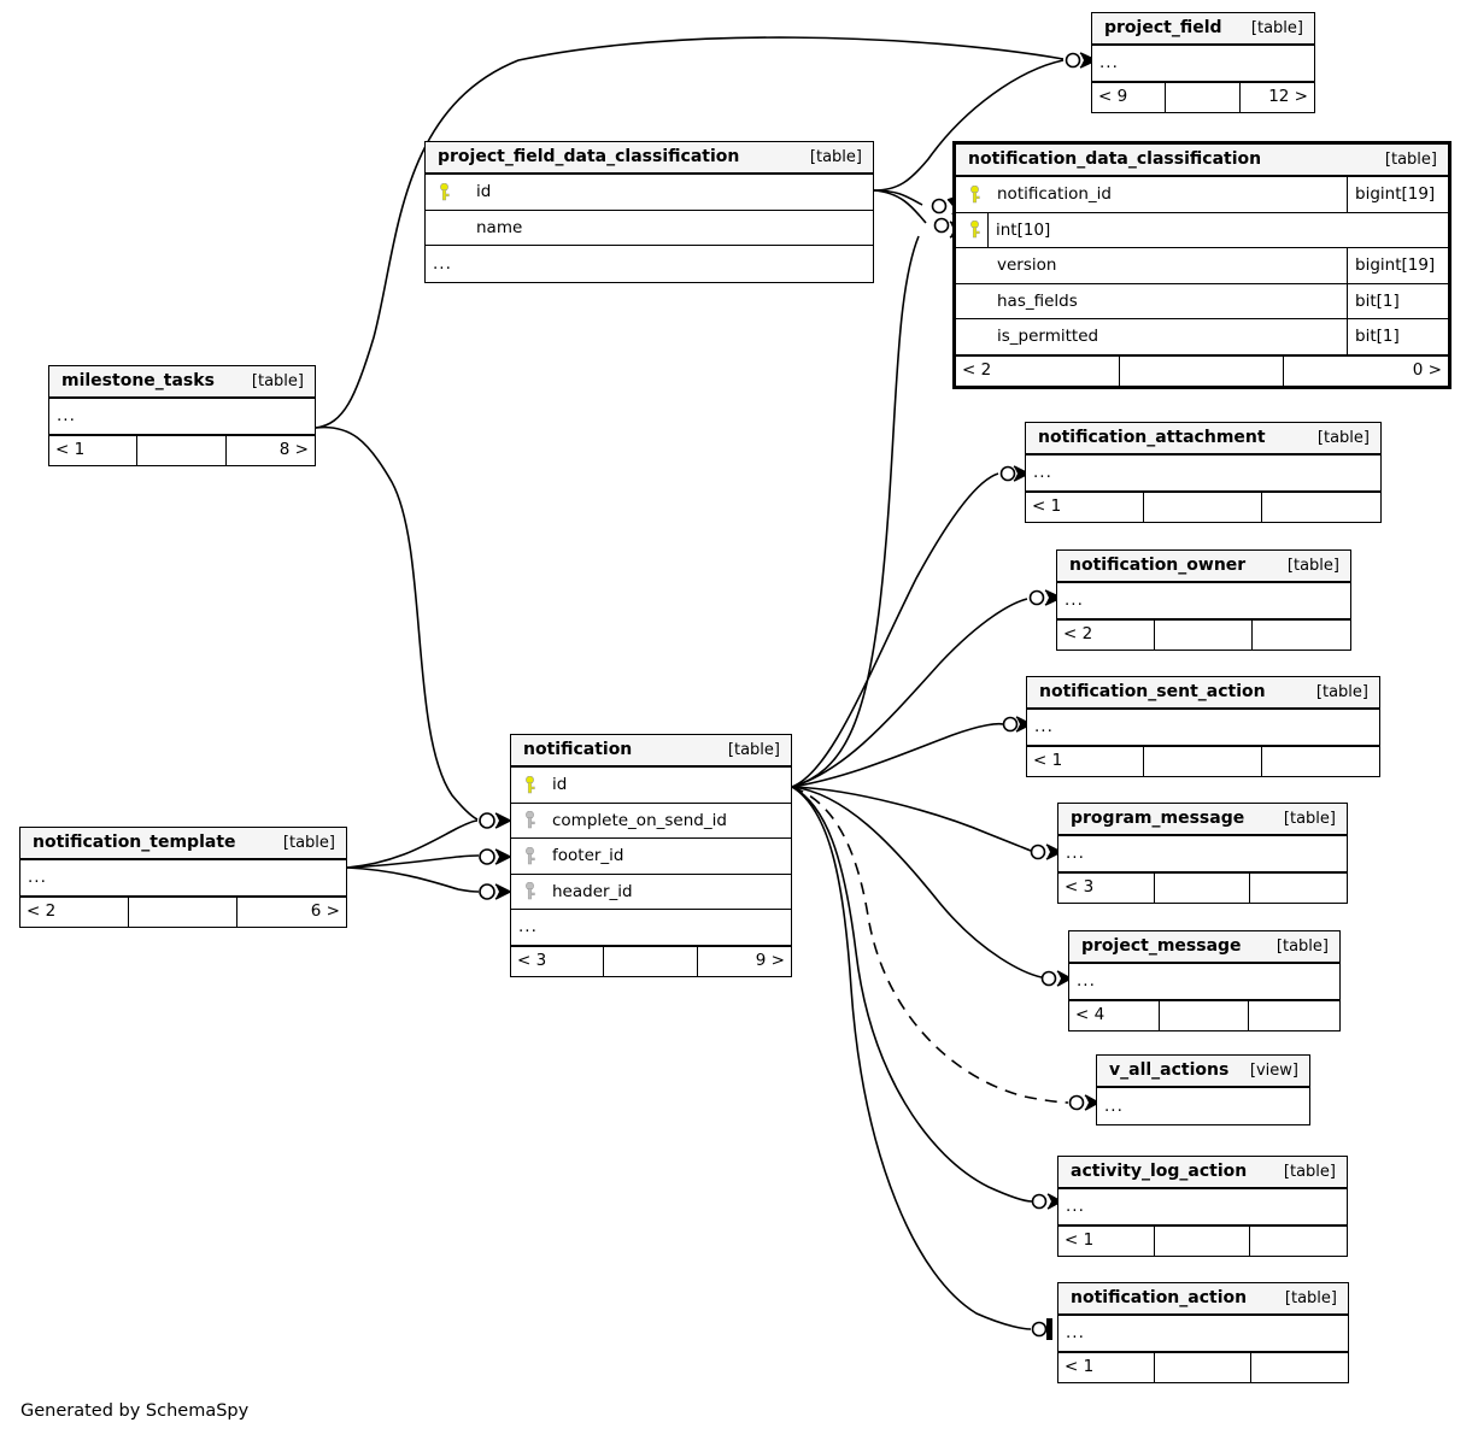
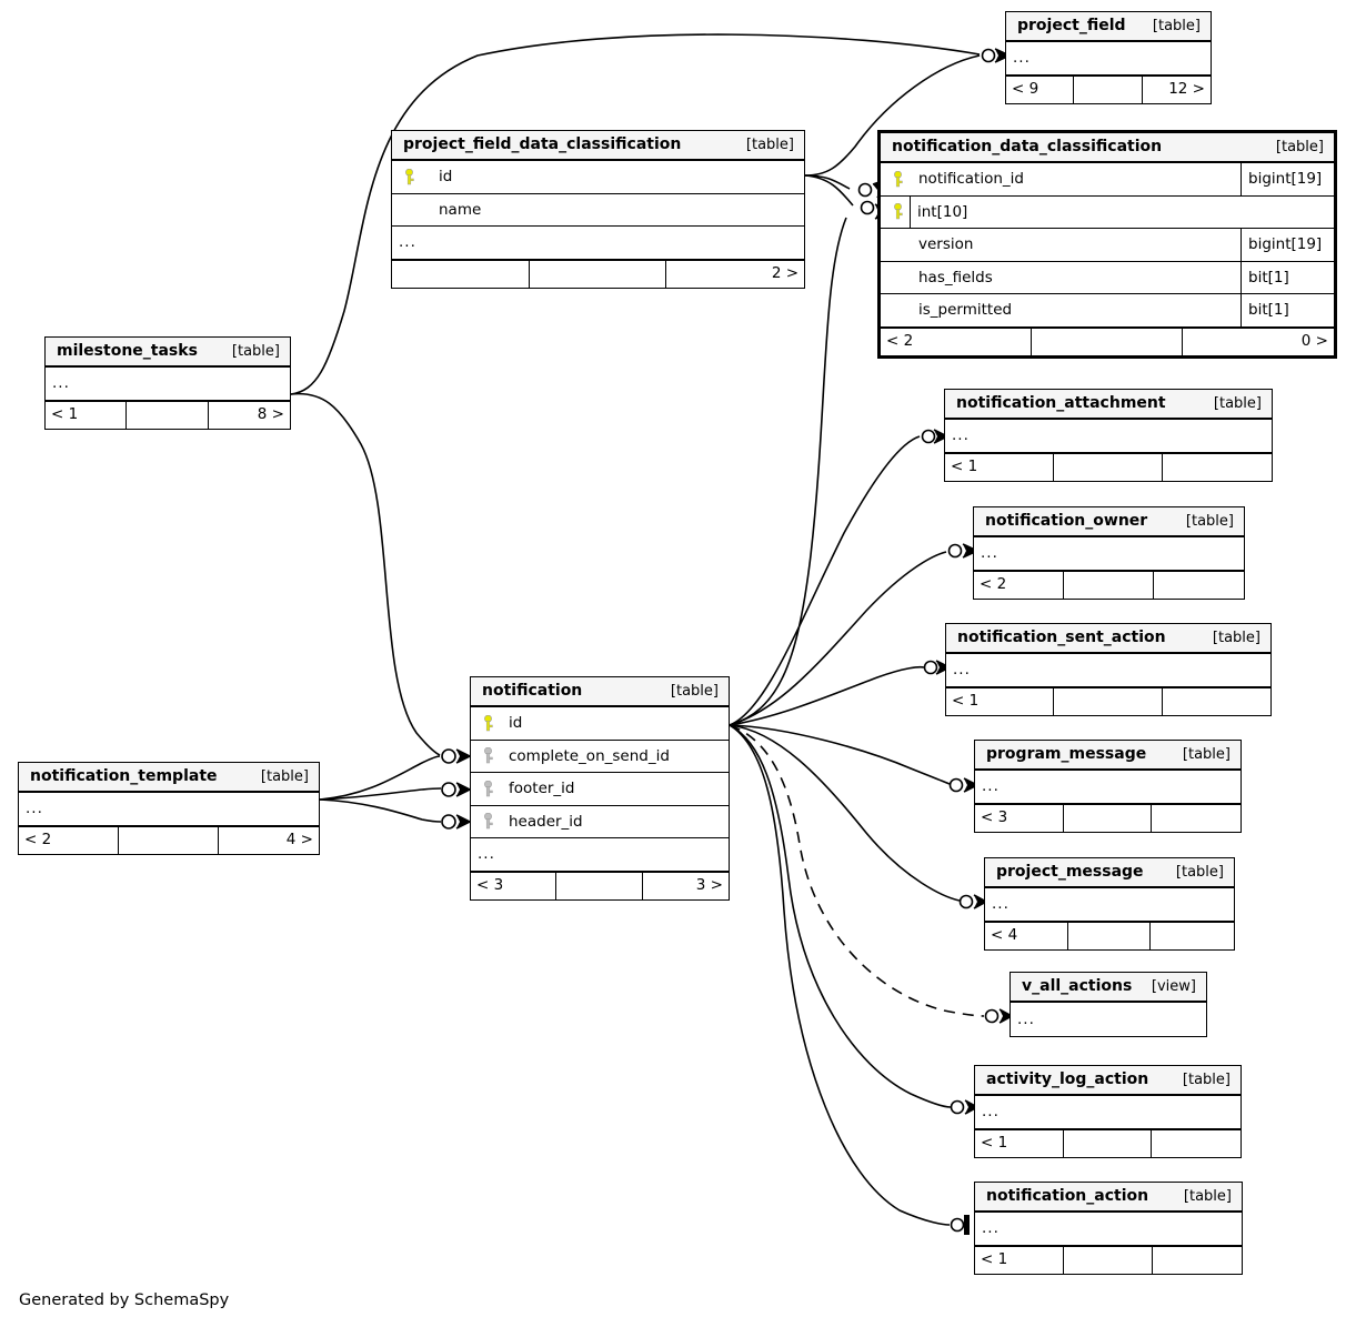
  project_field
  [table]
  ...
  < 9
  12 >
  project_field_data_classification
  [table]
  id
  name
  ...
+ 2 >
  notification_data_classification
  [table]
  notification_id
  bigint[19]
  int[10]
  version
  bigint[19]
  has_fields
  bit[1]
  is_permitted
  bit[1]
  < 2
  0 >
  milestone_tasks
  [table]
  ...
  < 1
  8 >
  notification_attachment
  [table]
  ...
  < 1
  notification_owner
  [table]
  ...
  < 2
  notification_sent_action
  [table]
  ...
  < 1
  program_message
  [table]
  ...
  < 3
  project_message
  [table]
  ...
  < 4
  v_all_actions
  [view]
  ...
  activity_log_action
  [table]
  ...
  < 1
  notification_action
  [table]
  ...
  < 1
  notification
  [table]
  id
  complete_on_send_id
  footer_id
  header_id
  ...
  < 3
- 9 >
+ 3 >
  notification_template
  [table]
  ...
  < 2
- 6 >
+ 4 >
  Generated by SchemaSpy
